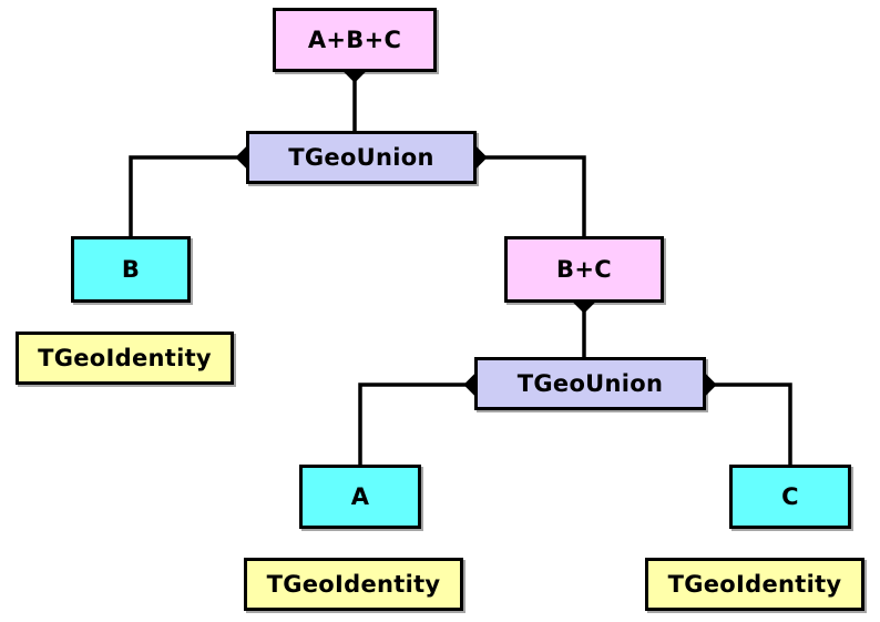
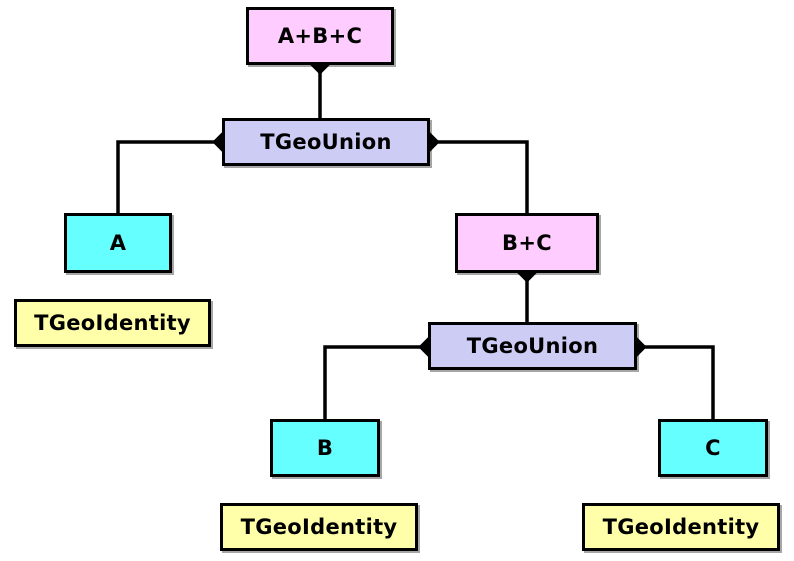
  A+B+C
  TGeoUnion
- B
+ A
  B+C
  TGeoIdentity
  TGeoUnion
- A
+ B
  C
  TGeoIdentity
  TGeoIdentity
